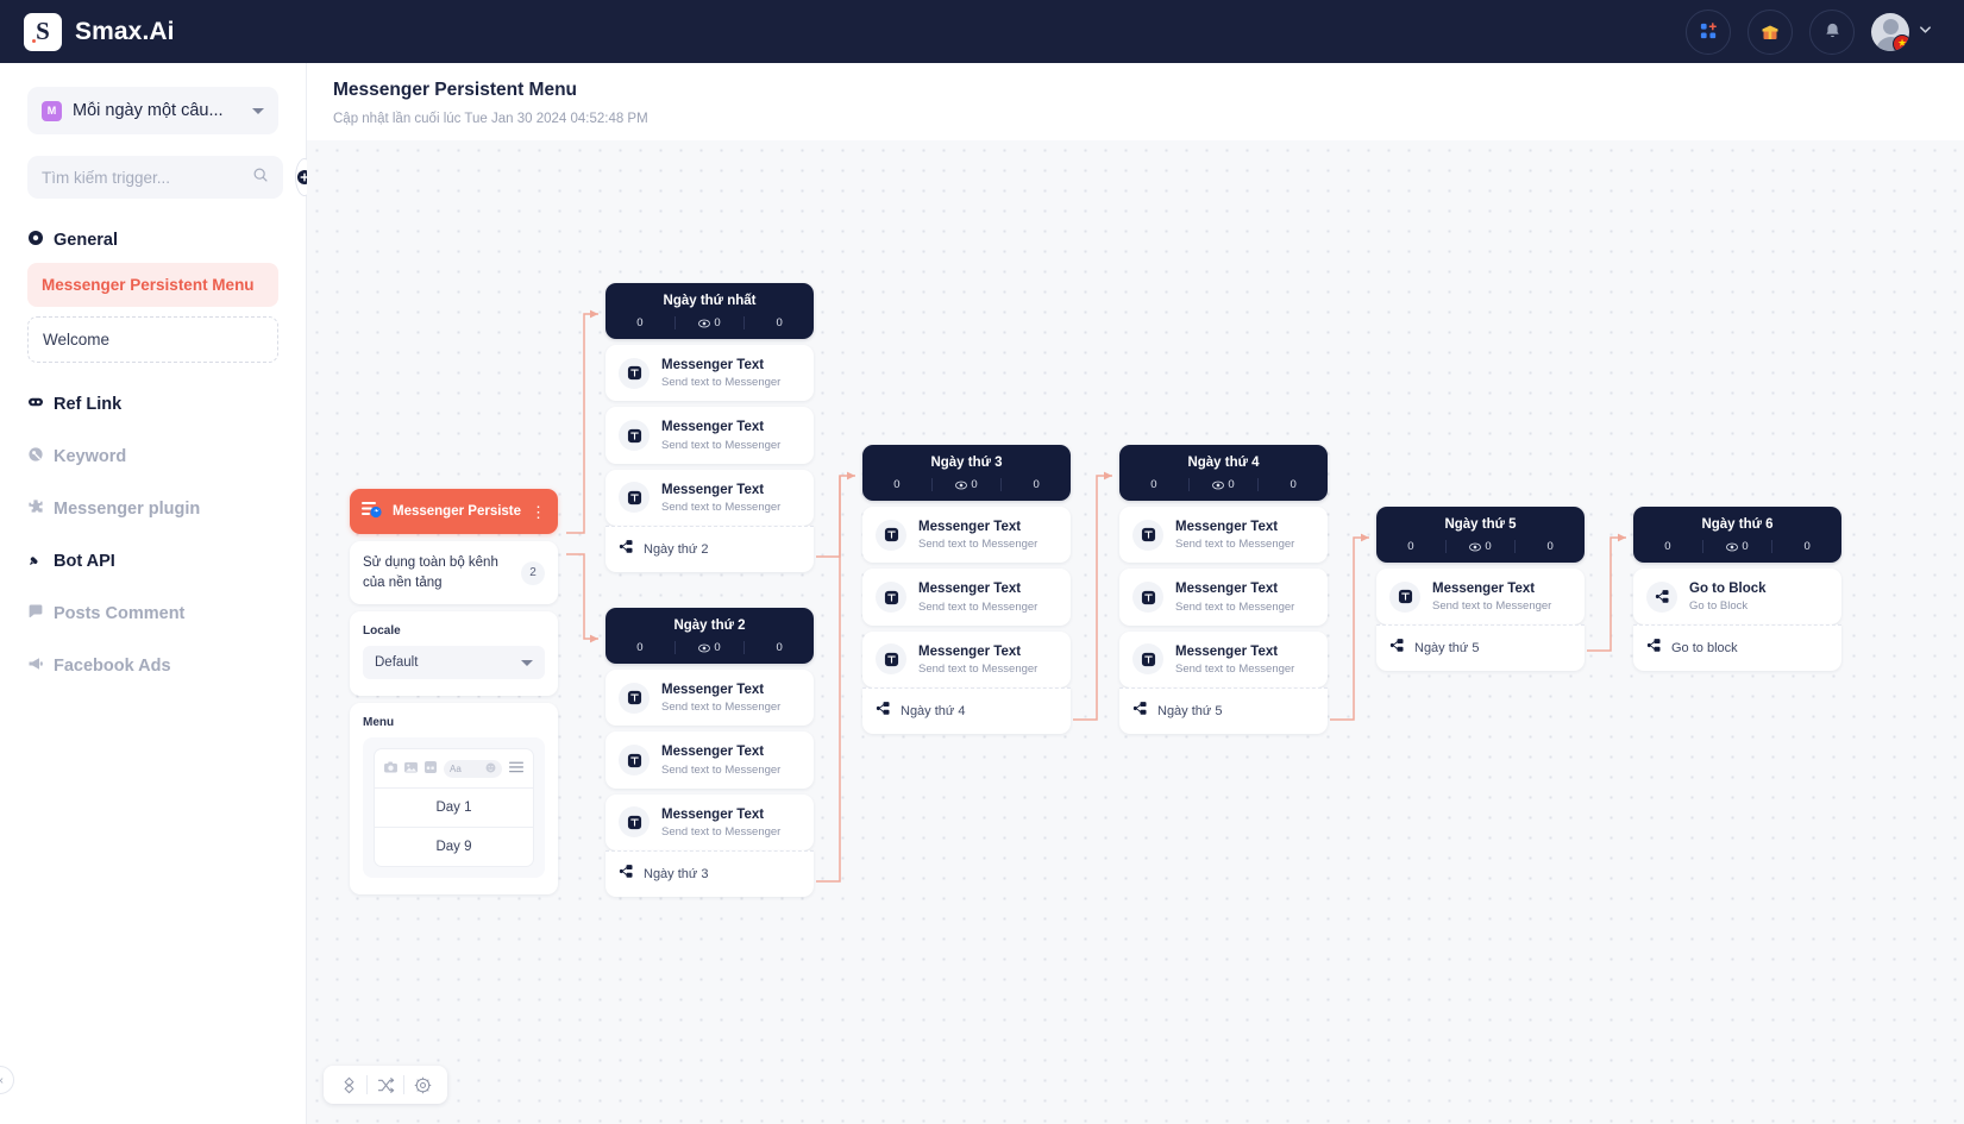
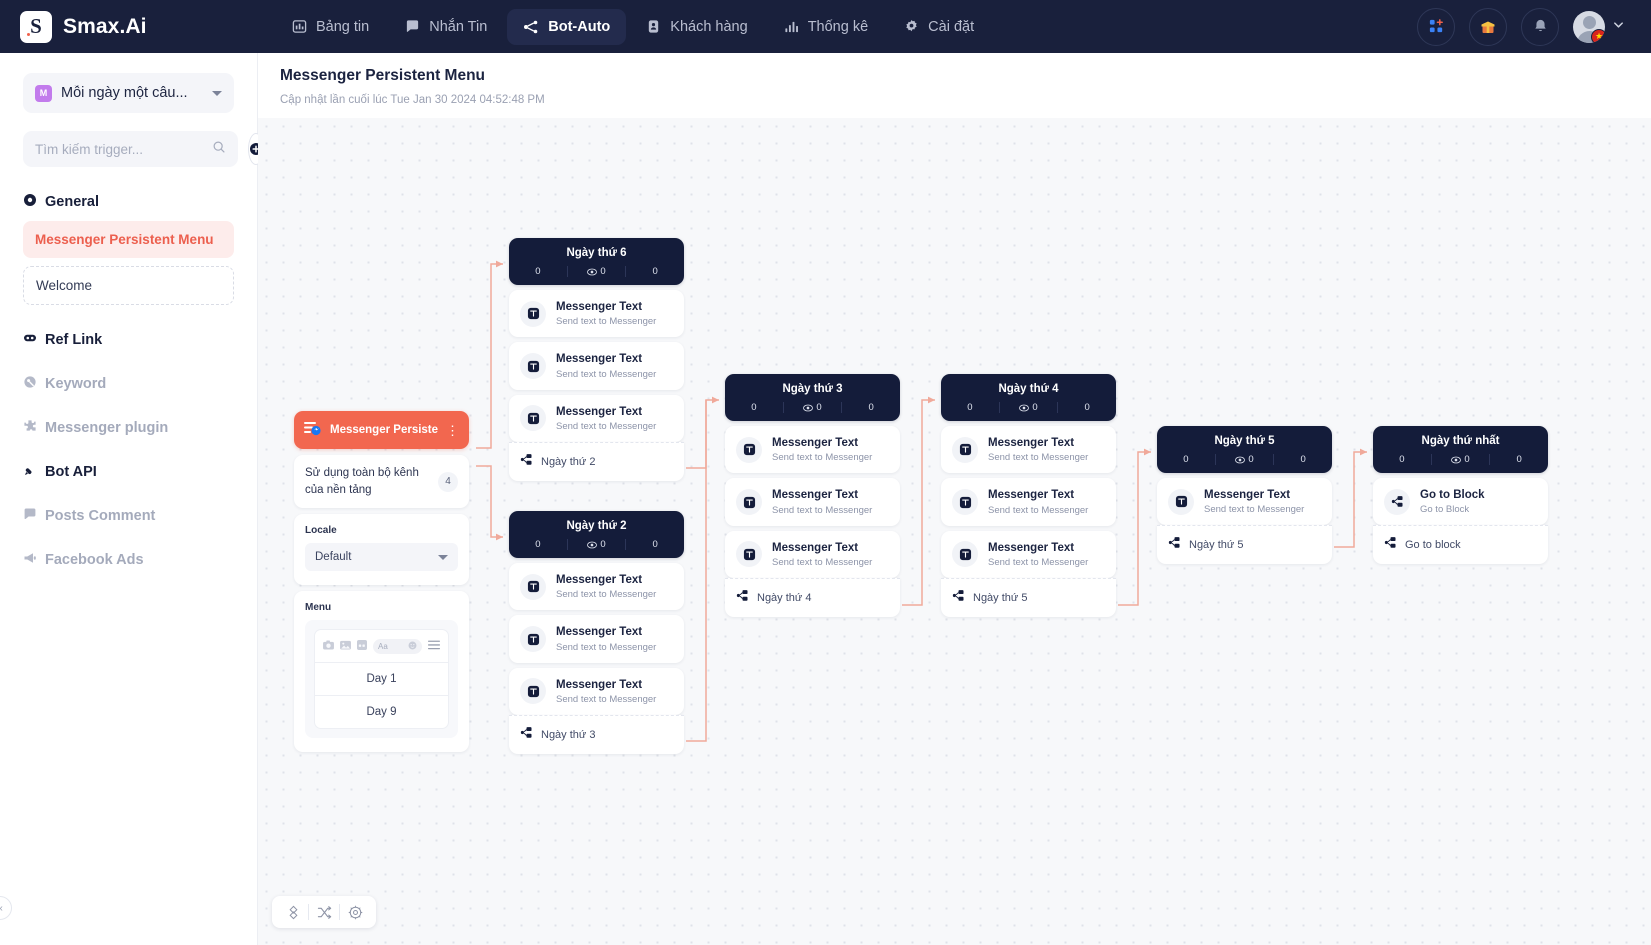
  S
  Smax.Ai
+ Bảng tin
+ Nhắn Tin
+ Bot-Auto
+ Khách hàng
+ Thống kê
+ Cài đặt
  ★
  M
  Mỗi ngày một câu...
  Tìm kiếm trigger...
  General
  Messenger Persistent Menu
  Welcome
  Ref Link
  Keyword
  Messenger plugin
  Bot API
  Posts Comment
  Facebook Ads
  «
  Messenger Persistent Menu
  Cập nhật lần cuối lúc Tue Jan 30 2024 04:52:48 PM
  Messenger Persiste
  ⋮
  Sử dụng toàn bộ kênh của nền tảng
- 2
+ 4
  Locale
  Default
  Menu
  Aa
  Day 1
  Day 9
- Ngày thứ nhất
+ Ngày thứ 6
  0
  0
  0
  Messenger Text
  Send text to Messenger
  Messenger Text
  Send text to Messenger
  Messenger Text
  Send text to Messenger
  Ngày thứ 2
  Ngày thứ 2
  0
  0
  0
  Messenger Text
  Send text to Messenger
  Messenger Text
  Send text to Messenger
  Messenger Text
  Send text to Messenger
  Ngày thứ 3
  Ngày thứ 3
  0
  0
  0
  Messenger Text
  Send text to Messenger
  Messenger Text
  Send text to Messenger
  Messenger Text
  Send text to Messenger
  Ngày thứ 4
  Ngày thứ 4
  0
  0
  0
  Messenger Text
  Send text to Messenger
  Messenger Text
  Send text to Messenger
  Messenger Text
  Send text to Messenger
  Ngày thứ 5
  Ngày thứ 5
  0
  0
  0
  Messenger Text
  Send text to Messenger
  Ngày thứ 5
- Ngày thứ 6
+ Ngày thứ nhất
  0
  0
  0
  Go to Block
  Go to Block
  Go to block
